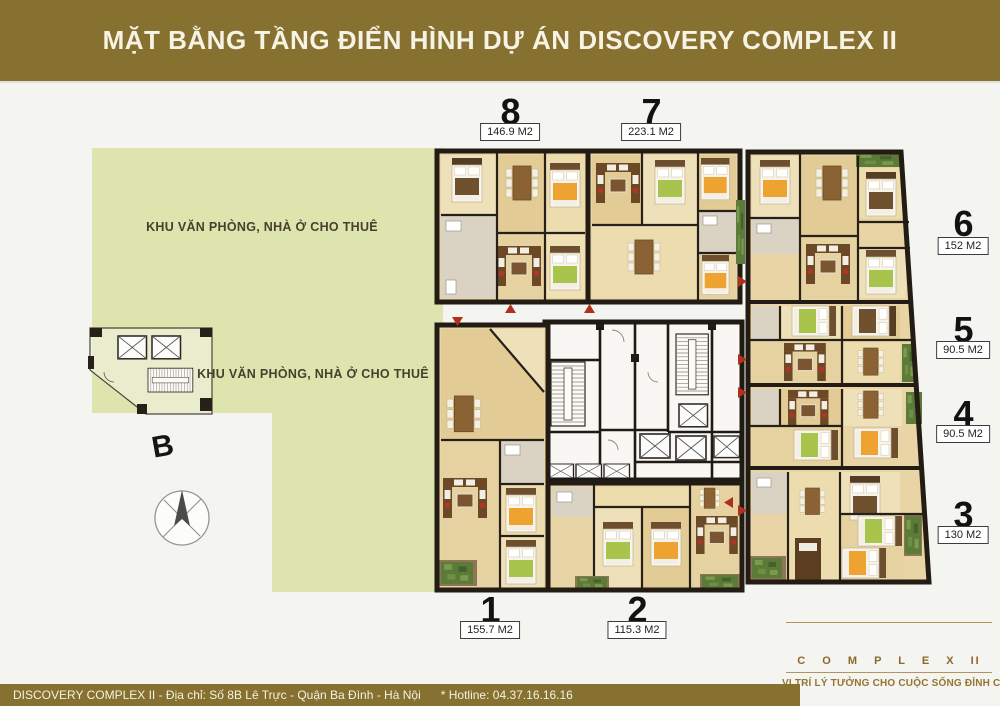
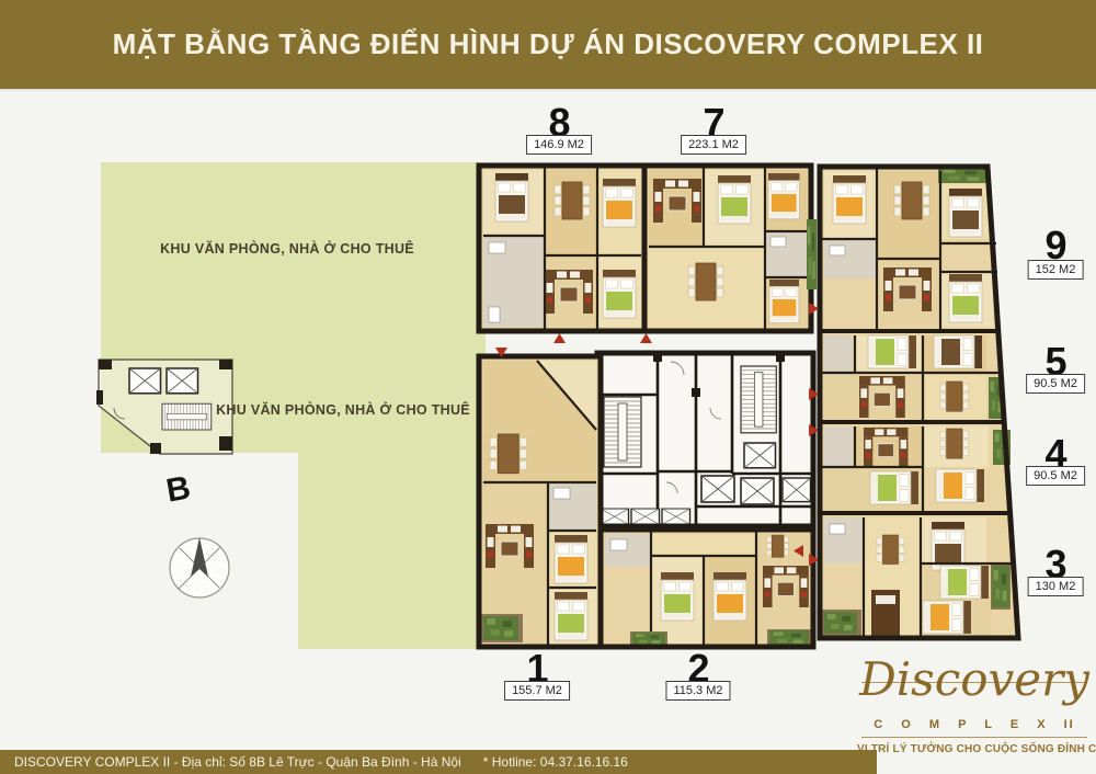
  MẶT BẰNG TẦNG ĐIỂN HÌNH DỰ ÁN DISCOVERY COMPLEX II
  KHU VĂN PHÒNG, NHÀ Ở CHO THUÊ
  KHU VĂN PHÒNG, NHÀ Ở CHO THUÊ
  8
  146.9 M2
  7
  223.1 M2
- 6
+ 9
  152 M2
  5
  90.5 M2
  4
  90.5 M2
  3
  130 M2
  1
  155.7 M2
  2
  115.3 M2
+ Discovery
  C O M P L E X II
  RÍ LÝ TƯỞNG CHO CUỘC SỐNG ĐỈNH C
  DISCOVERY COMPLEX II - Địa chỉ: Số 8B Lê Trực - Quận Ba Đình - Hà Nội
  * Hotline: 04.37.16.16.16
